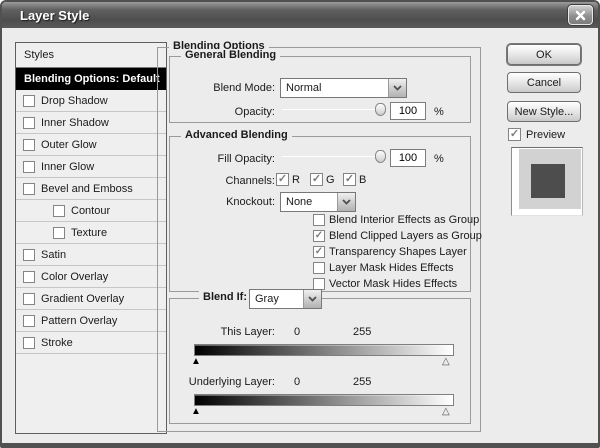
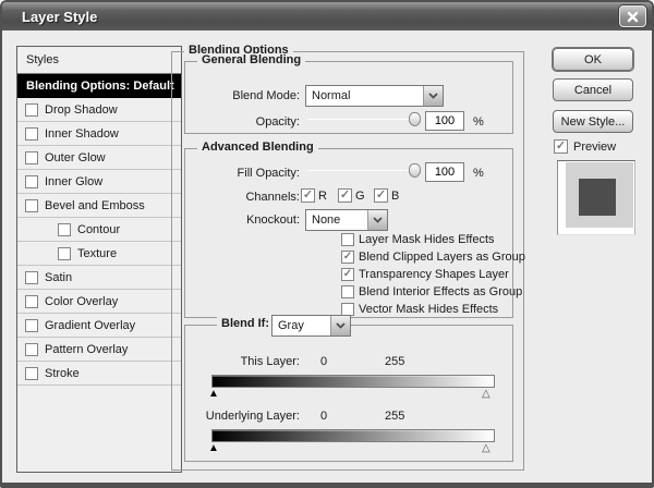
  Layer Style
  Styles
  Blending Options: Default
  Drop Shadow
  Inner Shadow
  Outer Glow
  Inner Glow
  Bevel and Emboss
  Contour
  Texture
  Satin
  Color Overlay
  Gradient Overlay
  Pattern Overlay
  Stroke
  Blending Options
  General Blending
  Blend Mode:
  Normal
  Opacity:
  100
  %
  Advanced Blending
  Fill Opacity:
  100
  %
  Channels:
  ✓
  R
  ✓
  G
  ✓
  B
  Knockout:
  None
- Blend Interior Effects as Group
+ Layer Mask Hides Effects
  ✓
  Blend Clipped Layers as Group
  ✓
  Transparency Shapes Layer
- Layer Mask Hides Effects
+ Blend Interior Effects as Group
  Vector Mask Hides Effects
  Blend If:
  Gray
  This Layer:
  0
  255
  ▲
  △
  Underlying Layer:
  0
  255
  ▲
  △
  OK
  Cancel
  New Style...
  ✓
  Preview
